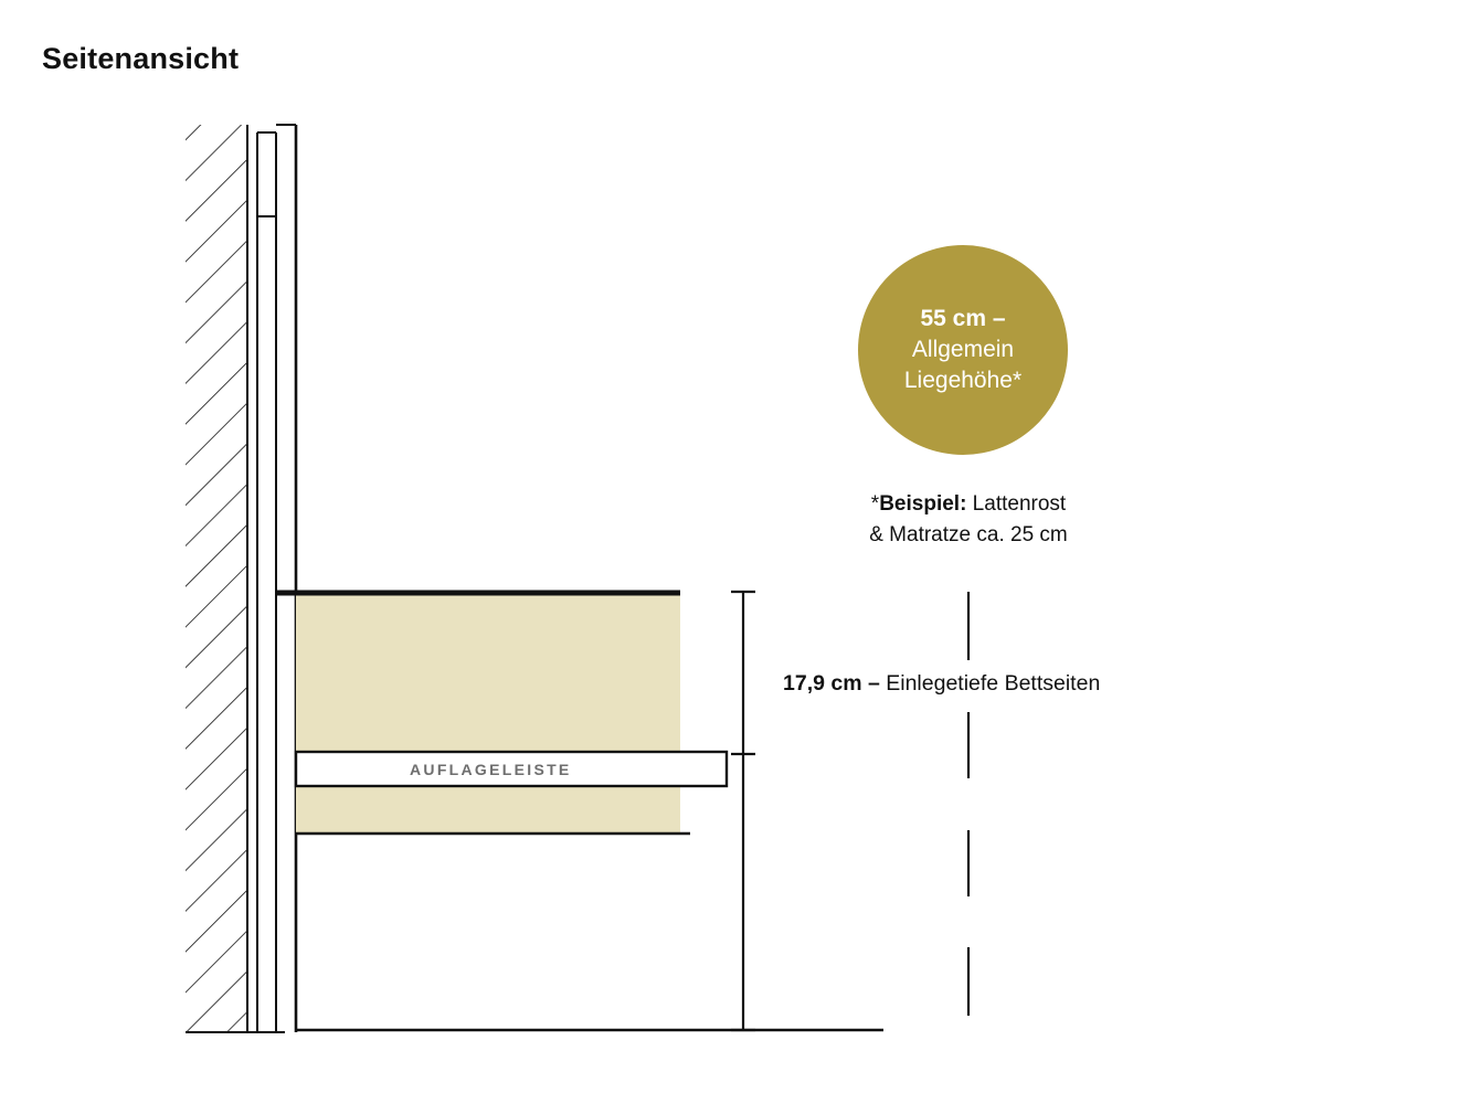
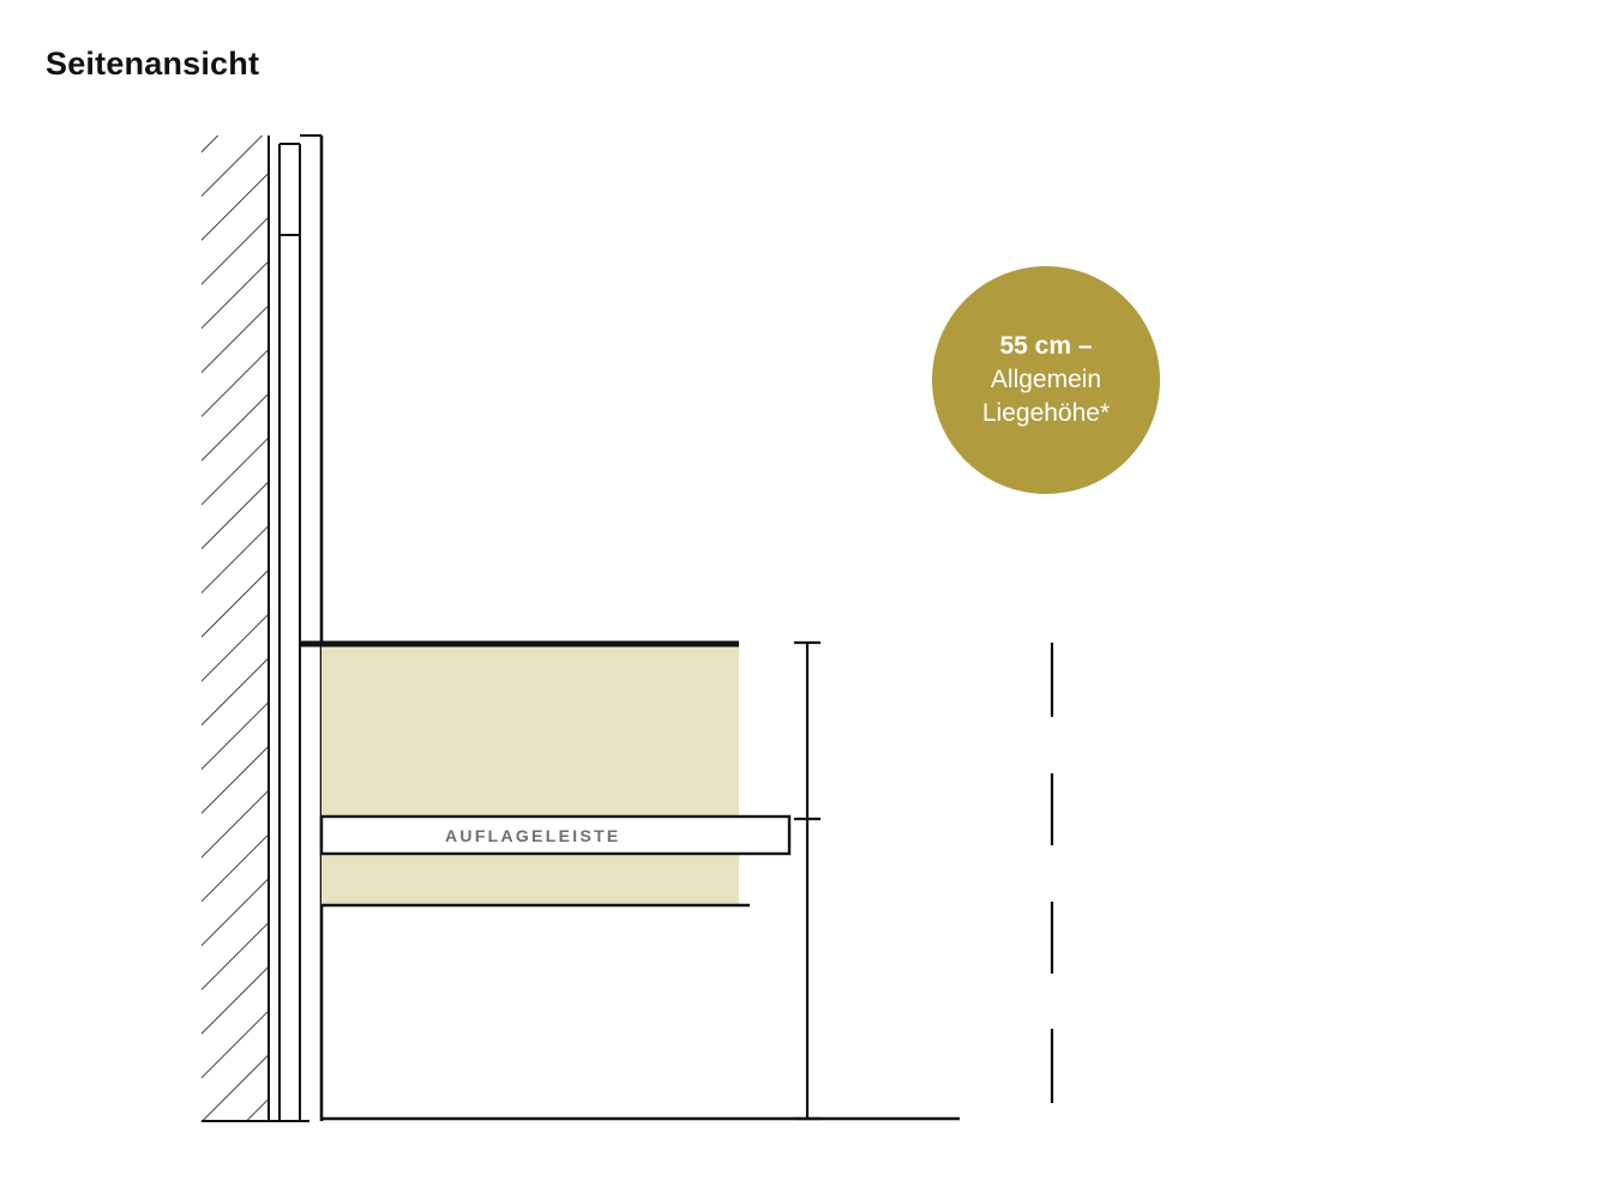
  Seitenansicht
  AUFLAGELEISTE
  55 cm –
  Allgemein
  Liegehöhe*
- *Beispiel: Lattenrost
- & Matratze ca. 25 cm
- 17,9 cm – Einlegetiefe Bettseiten
